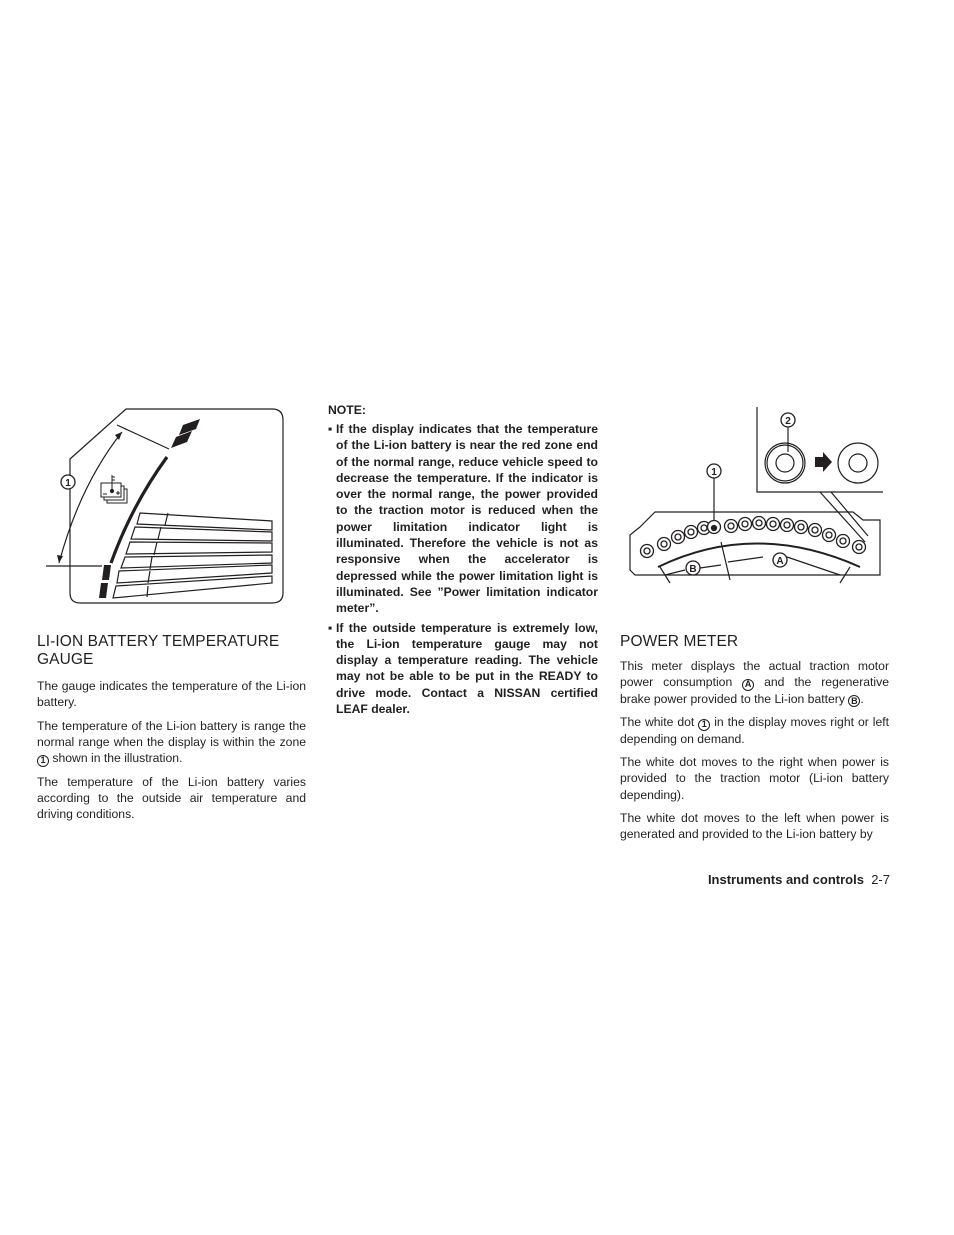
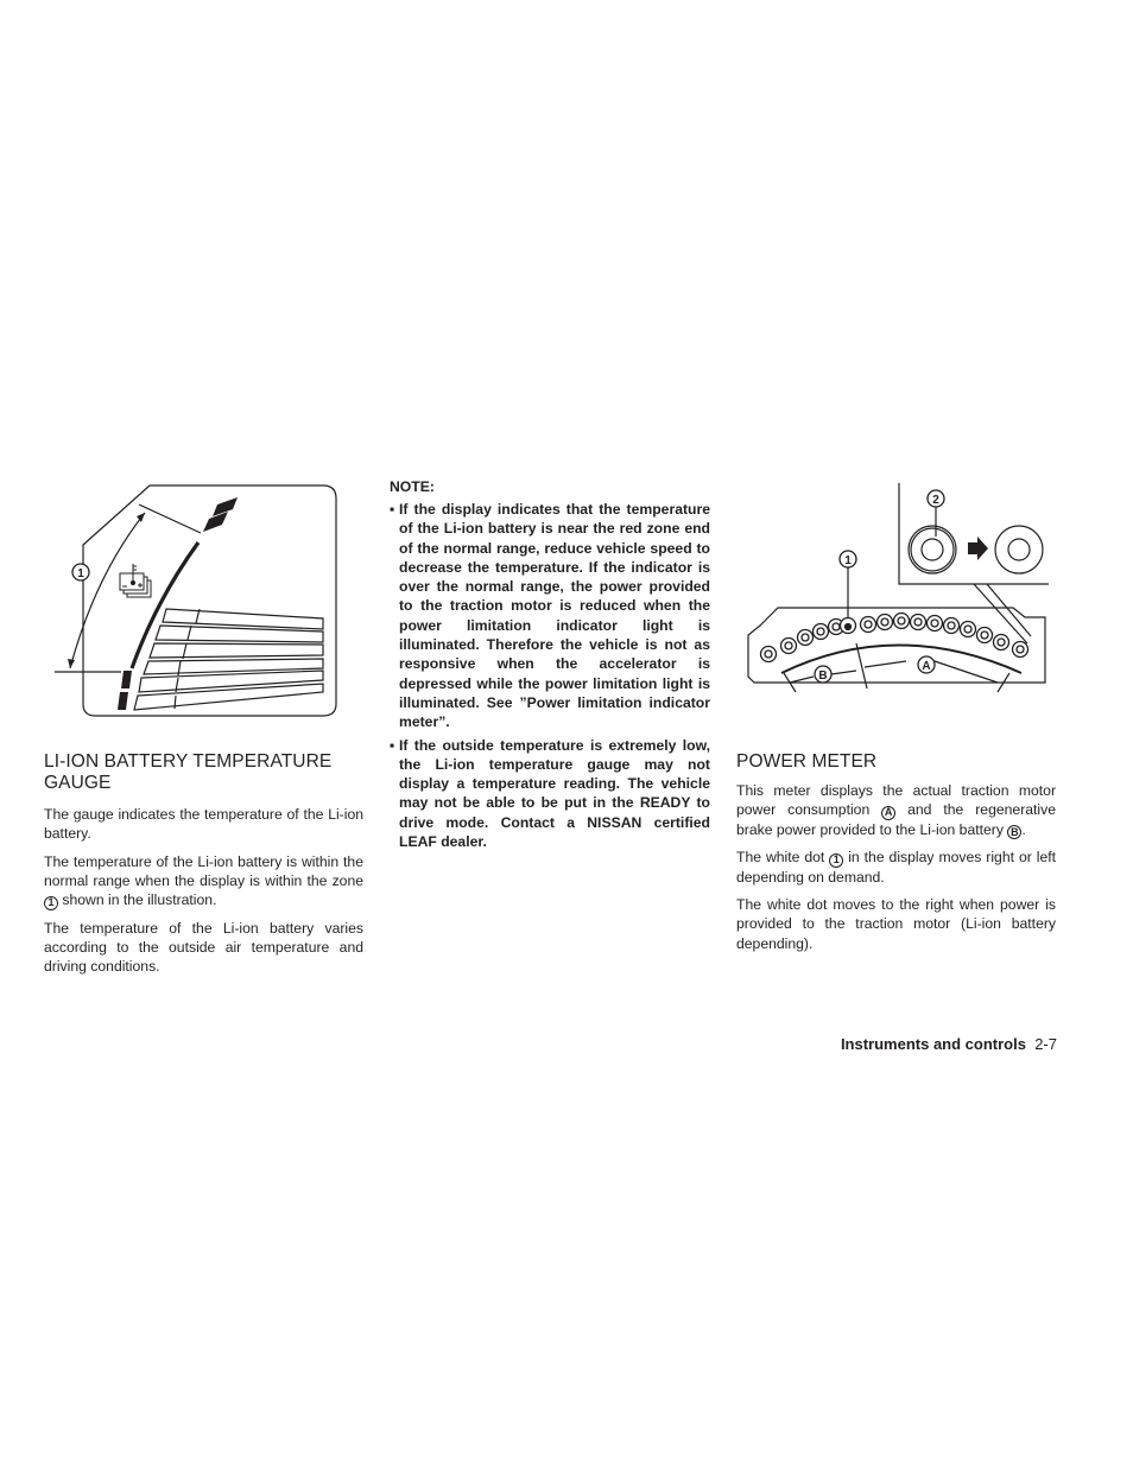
  1
  LI-ION BATTERY TEMPERATURE
  GAUGE
  The gauge indicates the temperature of the Li-ion battery.
- The temperature of the Li-ion battery is range the normal range when the display is within the zone 1 shown in the illustration.
+ The temperature of the Li-ion battery is within the normal range when the display is within the zone 1 shown in the illustration.
  The temperature of the Li-ion battery varies according to the outside air temperature and driving conditions.
  NOTE:
  ▪ If the display indicates that the temperature of the Li-ion battery is near the red zone end of the normal range, reduce vehicle speed to decrease the temperature. If the indicator is over the normal range, the power provided to the traction motor is reduced when the power limitation indicator light is illuminated. Therefore the vehicle is not as responsive when the accelerator is depressed while the power limitation light is illuminated. See ”Power limitation indicator meter”.
  ▪ If the outside temperature is extremely low, the Li-ion temperature gauge may not display a temperature reading. The vehicle may not be able to be put in the READY to drive mode. Contact a NISSAN certified LEAF dealer.
  2
  1
  A
  B
  POWER METER
  This meter displays the actual traction motor power consumption A and the regenerative brake power provided to the Li-ion battery B .
  The white dot 1 in the display moves right or left depending on demand.
  The white dot moves to the right when power is provided to the traction motor (Li-ion battery depending).
- The white dot moves to the left when power is generated and provided to the Li-ion battery by
  Instruments and controls 2-7
